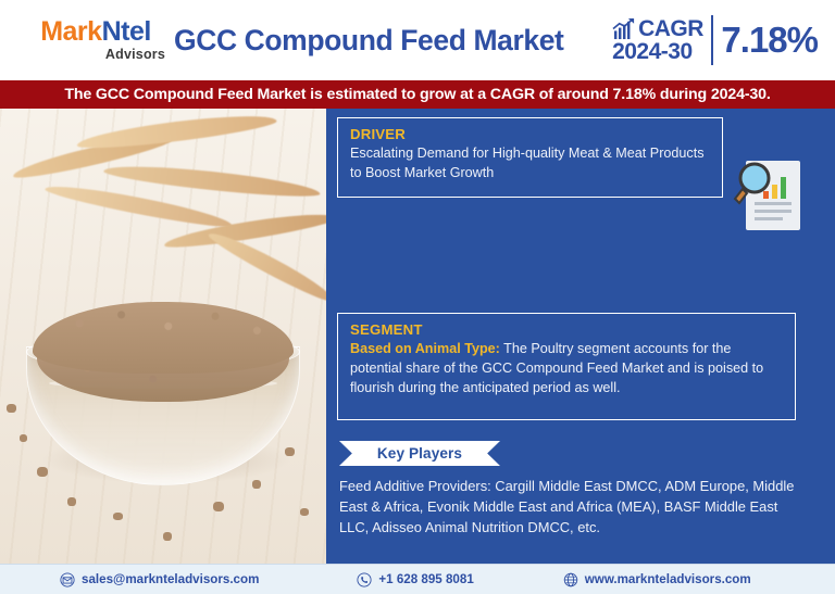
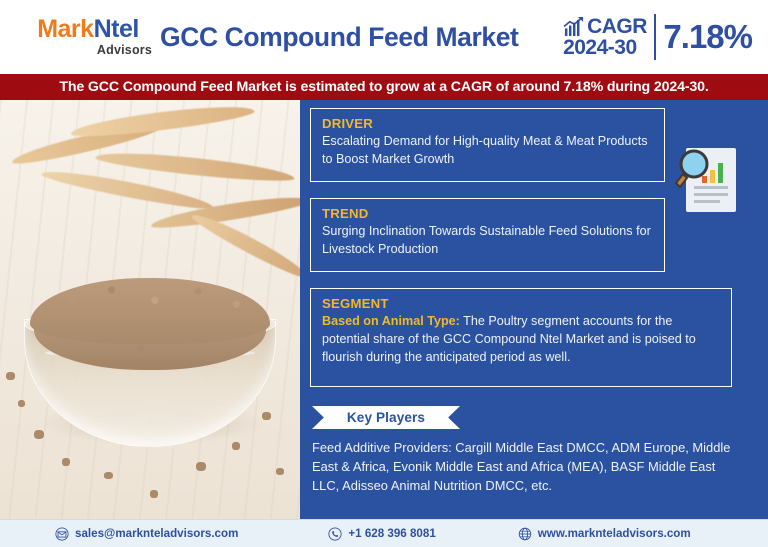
  MarkNtel
  Advisors
  GCC Compound Feed Market
  CAGR
  2024-30
  7.18%
  The GCC Compound Feed Market is estimated to grow at a CAGR of around 7.18% during 2024-30.
  DRIVER
  Escalating Demand for High-quality Meat & Meat Products to Boost Market Growth
+ TREND
+ Surging Inclination Towards Sustainable Feed Solutions for Livestock Production
  SEGMENT
- Based on Animal Type: The Poultry segment accounts for the potential share of the GCC Compound Feed Market and is poised to flourish during the anticipated period as well.
+ Based on Animal Type: The Poultry segment accounts for the potential share of the GCC Compound Ntel Market and is poised to flourish during the anticipated period as well.
  Key Players
  Feed Additive Providers: Cargill Middle East DMCC, ADM Europe, Middle East & Africa, Evonik Middle East and Africa (MEA), BASF Middle East LLC, Adisseo Animal Nutrition DMCC, etc.
  sales@marknteladvisors.com
- +1 628 895 8081
+ +1 628 396 8081
  www.marknteladvisors.com
